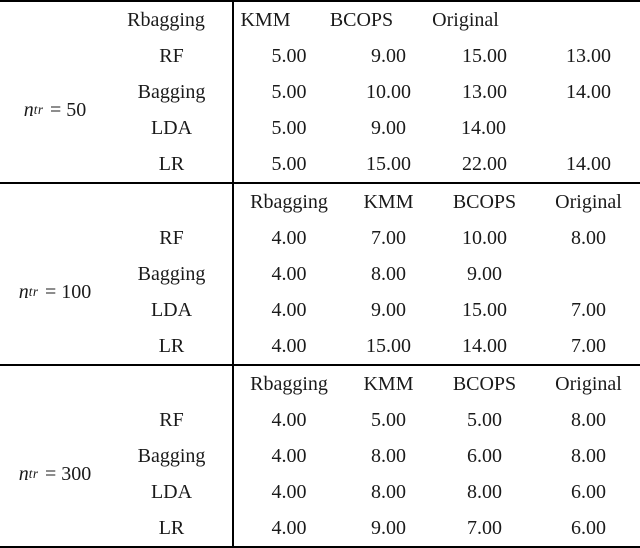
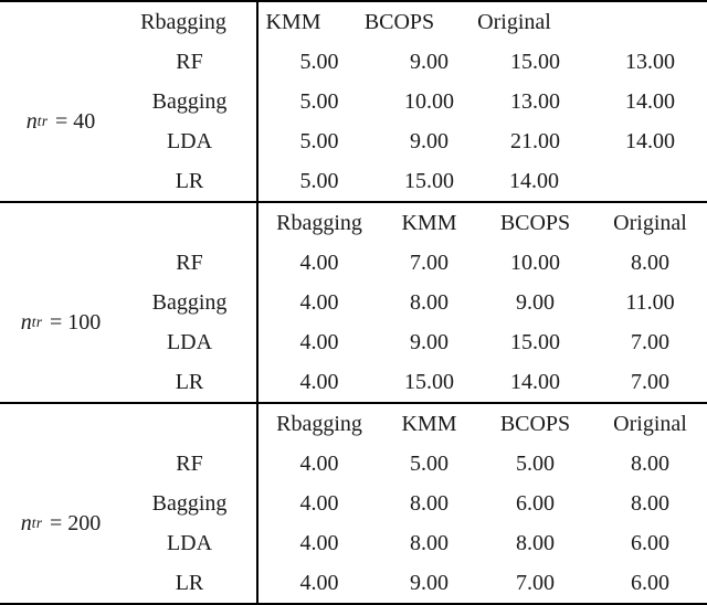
  Rbagging
  KMM
  BCOPS
  Original
  RF
  5.00
  9.00
  15.00
  13.00
  Bagging
  5.00
  10.00
  13.00
  14.00
  LDA
  5.00
  9.00
+ 21.00
  14.00
  LR
  5.00
  15.00
- 22.00
  14.00
  n
  tr
- = 50
+ = 40
  Rbagging
  KMM
  BCOPS
  Original
  RF
  4.00
  7.00
  10.00
  8.00
  Bagging
  4.00
  8.00
  9.00
+ 11.00
  LDA
  4.00
  9.00
  15.00
  7.00
  LR
  4.00
  15.00
  14.00
  7.00
  n
  tr
  = 100
  Rbagging
  KMM
  BCOPS
  Original
  RF
  4.00
  5.00
  5.00
  8.00
  Bagging
  4.00
  8.00
  6.00
  8.00
  LDA
  4.00
  8.00
  8.00
  6.00
  LR
  4.00
  9.00
  7.00
  6.00
  n
  tr
- = 300
+ = 200
